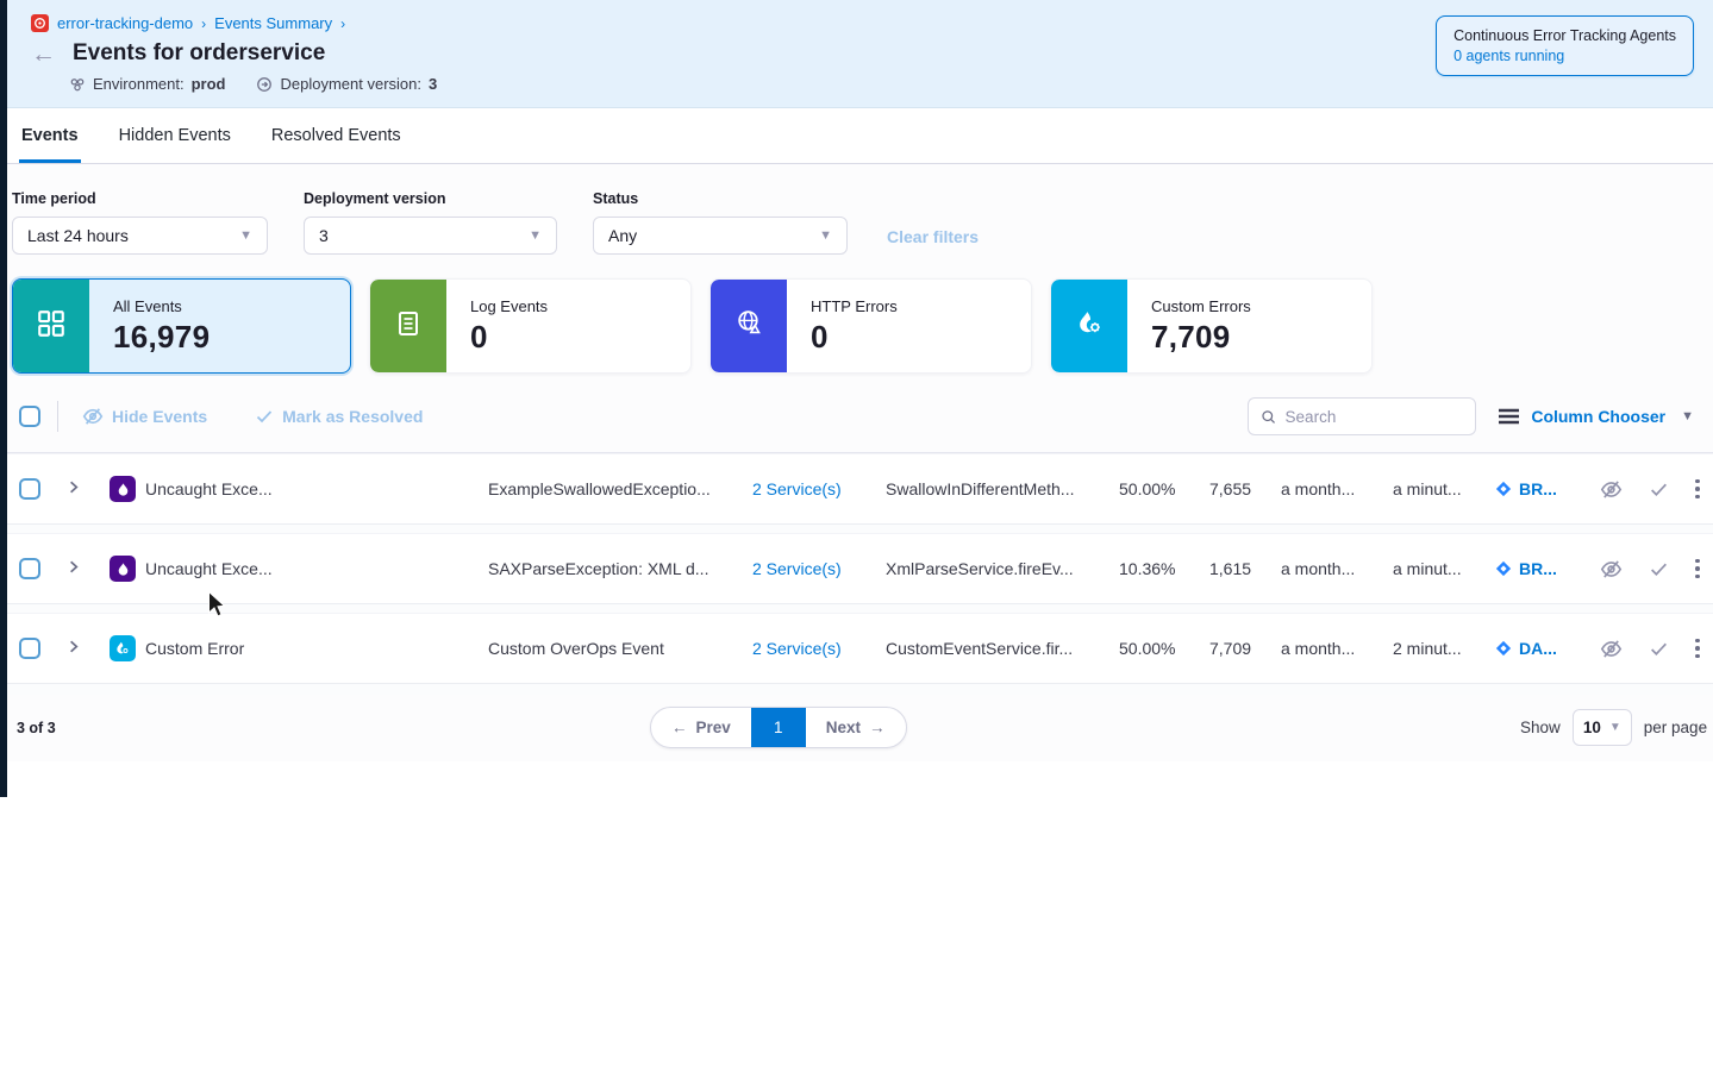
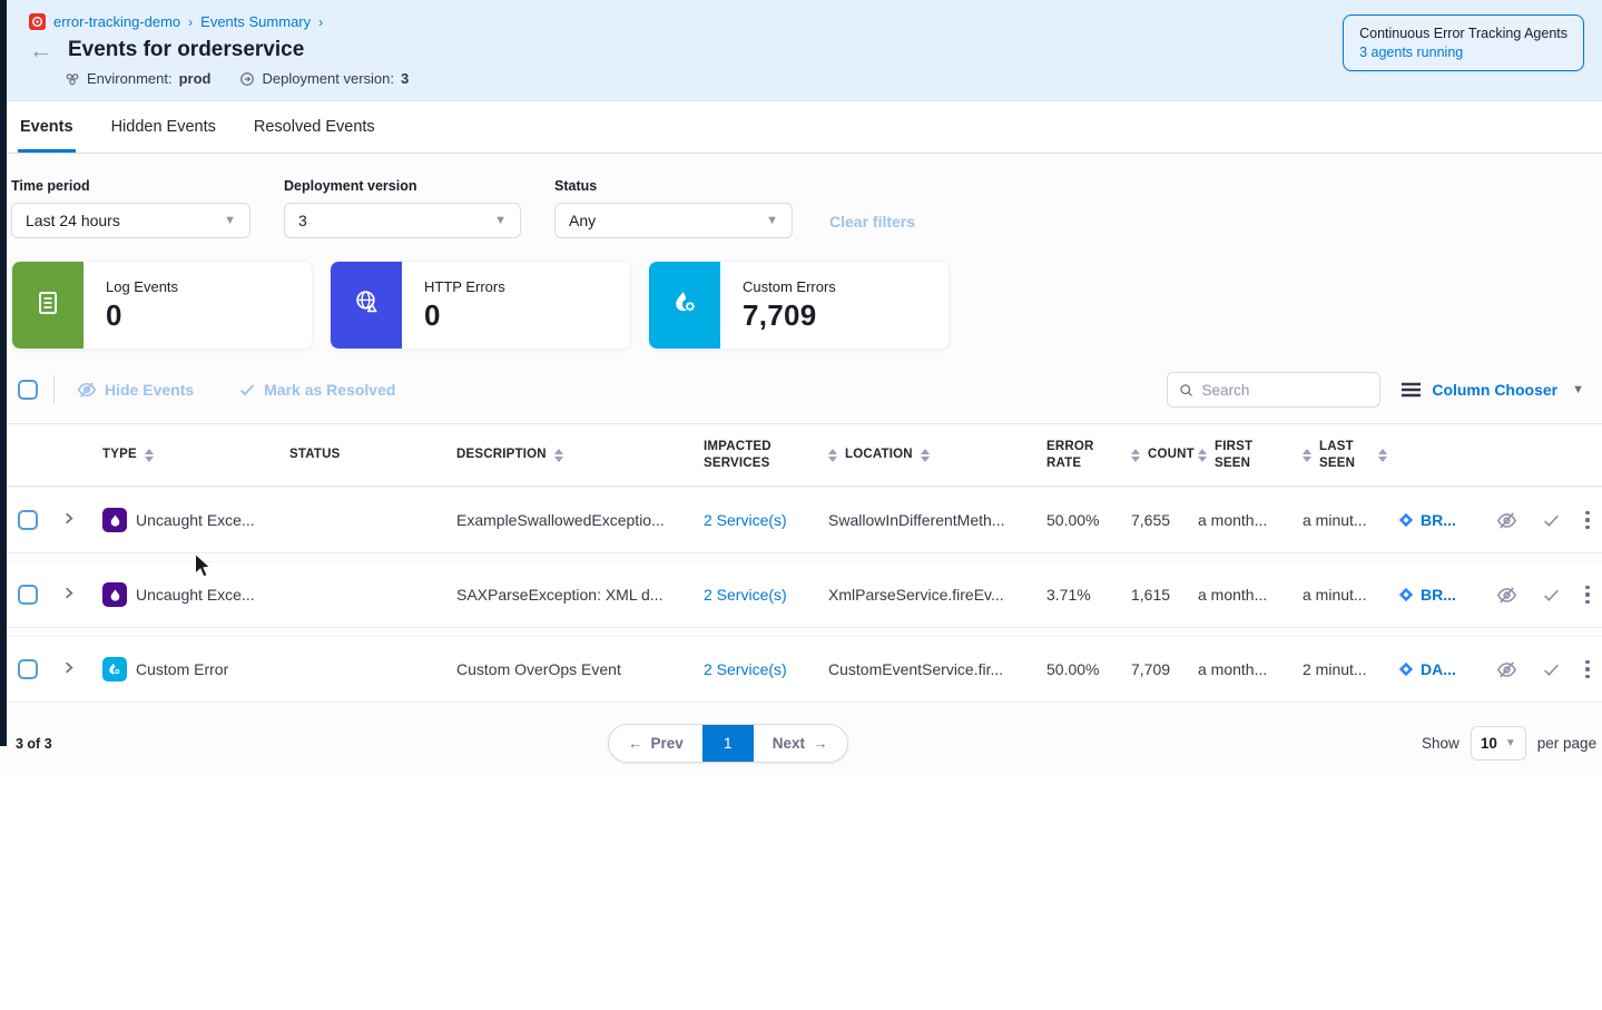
  error-tracking-demo
  ›
  Events Summary
  ›
  ←
  Events for orderservice
  Environment:
  prod
  Deployment version:
  3
  Continuous Error Tracking Agents
- 0 agents running
+ 3 agents running
  Events
  Hidden Events
  Resolved Events
  Time period
  Last 24 hours
  ▼
  Deployment version
  3
  ▼
  Status
  Any
  ▼
  Clear filters
- All Events
- 16,979
  Log Events
  0
  HTTP Errors
  0
  Custom Errors
  7,709
  Hide Events
  Mark as Resolved
  Search
  Column Chooser
  ▼
+ TYPE
+ STATUS
+ DESCRIPTION
+ IMPACTED SERVICES
+ LOCATION
+ ERROR RATE
+ COUNT
+ FIRST SEEN
+ LAST SEEN
  Uncaught Exce...
  ExampleSwallowedExceptio...
  2 Service(s)
  SwallowInDifferentMeth...
  50.00%
  7,655
  a month...
  a minut...
  BR...
  Uncaught Exce...
  SAXParseException: XML d...
  2 Service(s)
  XmlParseService.fireEv...
- 10.36%
+ 3.71%
  1,615
  a month...
  a minut...
  BR...
  Custom Error
  Custom OverOps Event
  2 Service(s)
  CustomEventService.fir...
  50.00%
  7,709
  a month...
  2 minut...
  DA...
  3 of 3
  ←
  Prev
  1
  Next
  →
  Show
  10
  ▼
  per page
